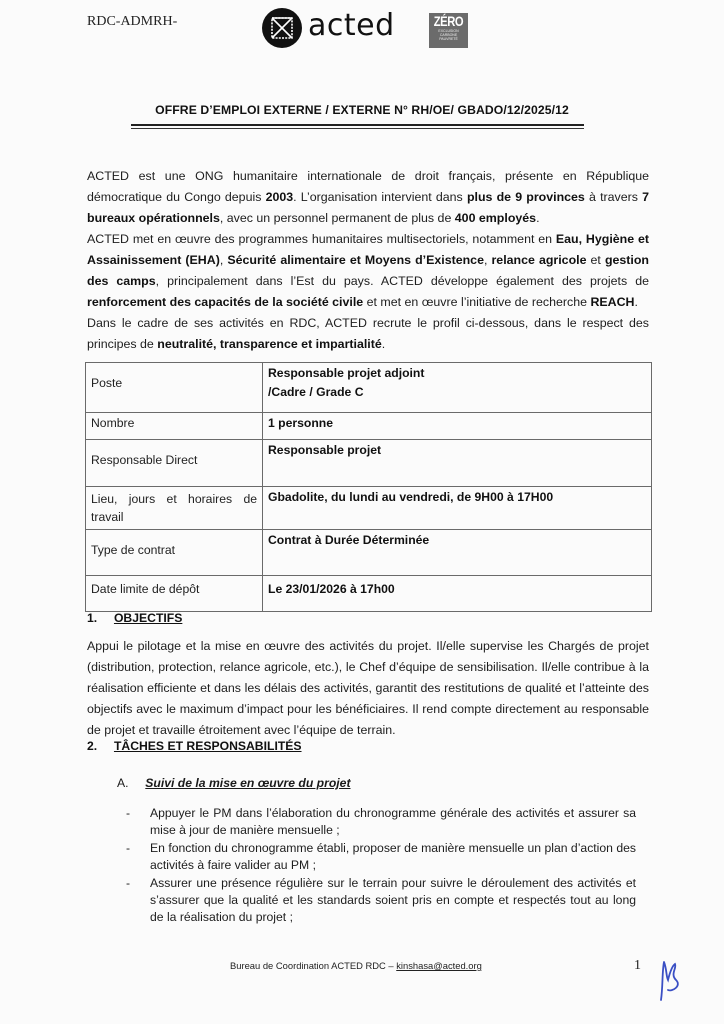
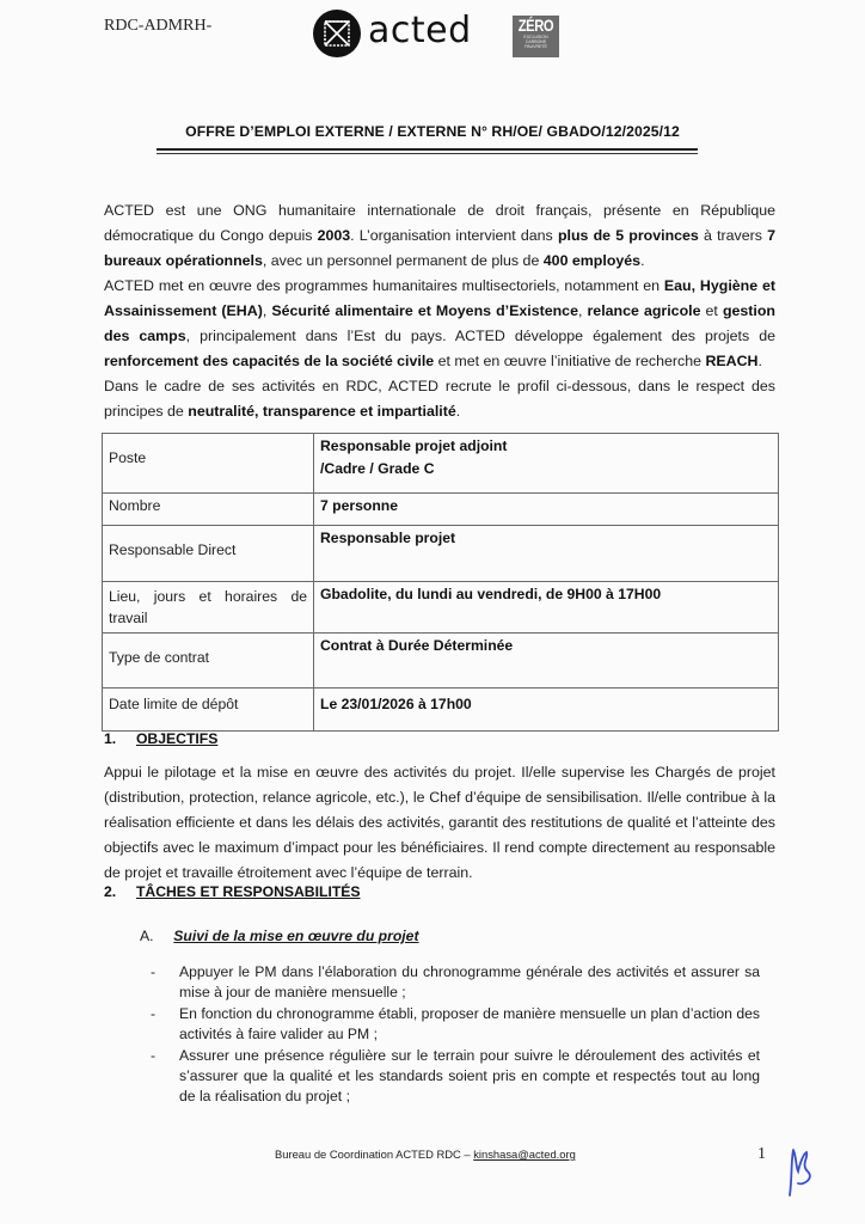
  RDC-ADMRH-
  acted
  ZÉRO
  OFFRE D’EMPLOI EXTERNE / EXTERNE N° RH/OE/ GBADO/12/2025/12
- ACTED est une ONG humanitaire internationale de droit français, présente en République démocratique du Congo depuis 2003. L’organisation intervient dans plus de 9 provinces à travers 7 bureaux opérationnels, avec un personnel permanent de plus de 400 employés.
+ ACTED est une ONG humanitaire internationale de droit français, présente en République démocratique du Congo depuis 2003. L’organisation intervient dans plus de 5 provinces à travers 7 bureaux opérationnels, avec un personnel permanent de plus de 400 employés.
  ACTED met en œuvre des programmes humanitaires multisectoriels, notamment en Eau, Hygiène et Assainissement (EHA), Sécurité alimentaire et Moyens d’Existence, relance agricole et gestion des camps, principalement dans l’Est du pays. ACTED développe également des projets de renforcement des capacités de la société civile et met en œuvre l’initiative de recherche REACH.
  Dans le cadre de ses activités en RDC, ACTED recrute le profil ci-dessous, dans le respect des principes de neutralité, transparence et impartialité.
  Poste	Responsable projet adjoint /Cadre / Grade C
- Nombre	1 personne
+ Nombre	7 personne
  Responsable Direct	Responsable projet
  Lieu, jours et horaires de travail	Gbadolite, du lundi au vendredi, de 9H00 à 17H00
  Type de contrat	Contrat à Durée Déterminée
  Date limite de dépôt	Le 23/01/2026 à 17h00
  1. OBJECTIFS
  Appui le pilotage et la mise en œuvre des activités du projet. Il/elle supervise les Chargés de projet (distribution, protection, relance agricole, etc.), le Chef d’équipe de sensibilisation. Il/elle contribue à la réalisation efficiente et dans les délais des activités, garantit des restitutions de qualité et l’atteinte des objectifs avec le maximum d’impact pour les bénéficiaires. Il rend compte directement au responsable de projet et travaille étroitement avec l’équipe de terrain.
  2. TÂCHES ET RESPONSABILITÉS
  A. Suivi de la mise en œuvre du projet
  -
  Appuyer le PM dans l’élaboration du chronogramme générale des activités et assurer sa mise à jour de manière mensuelle ;
  -
  En fonction du chronogramme établi, proposer de manière mensuelle un plan d’action des activités à faire valider au PM ;
  -
  Assurer une présence régulière sur le terrain pour suivre le déroulement des activités et s’assurer que la qualité et les standards soient pris en compte et respectés tout au long de la réalisation du projet ;
  Bureau de Coordination ACTED RDC – kinshasa@acted.org
  1
